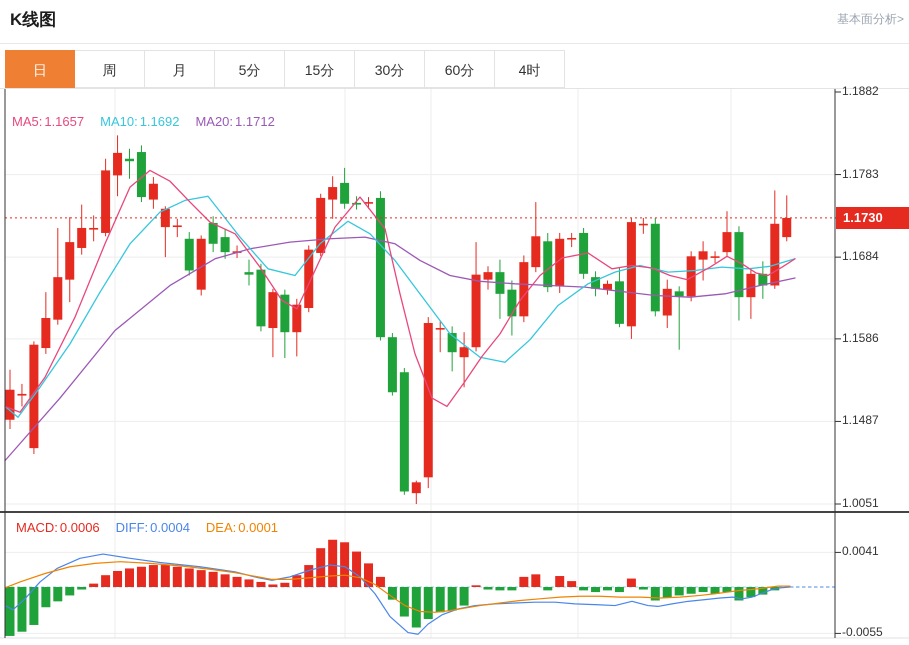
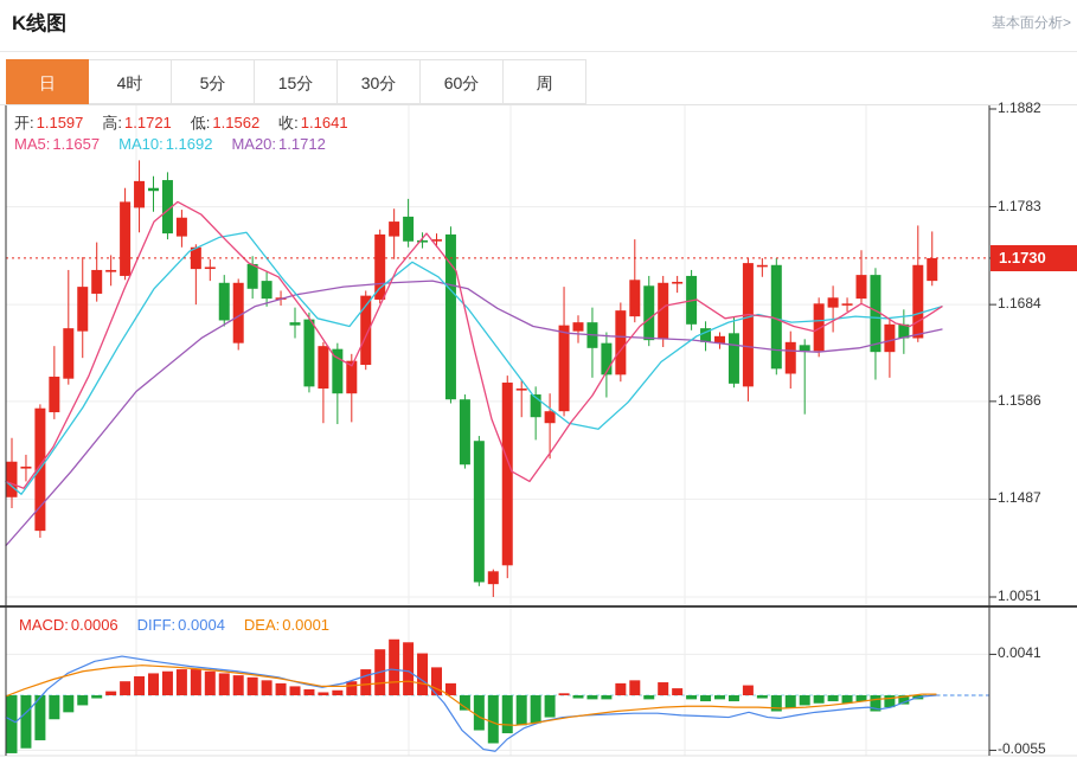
  K线图
  基本面分析>
  日
- 周
+ 4时
- 月
  5分
  15分
  30分
  60分
- 4时
+ 周
+ 开: 1.1597 高: 1.1721 低: 1.1562 收: 1.1641
  MA5: 1.1657 MA10: 1.1692 MA20: 1.1712
  MACD: 0.0006 DIFF: 0.0004 DEA: 0.0001
  1.1882
  1.1783
  1.1684
  1.1586
  1.1487
  1.0051
  0.0041
  -0.0055
  1.1730
